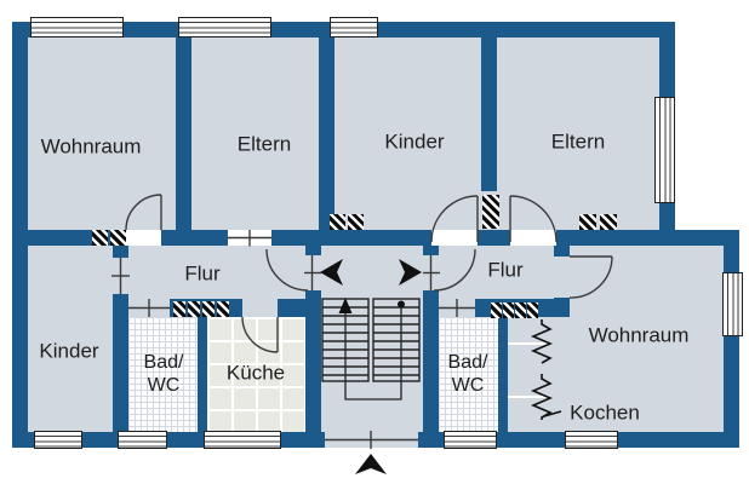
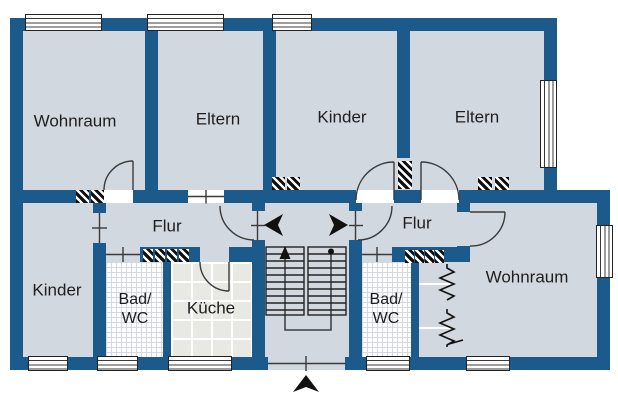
  Wohnraum
  Eltern
  Kinder
  Eltern
  Flur
  Flur
  Kinder
  Bad/
  WC
  Küche
  Bad/
  WC
  Wohnraum
- Kochen
